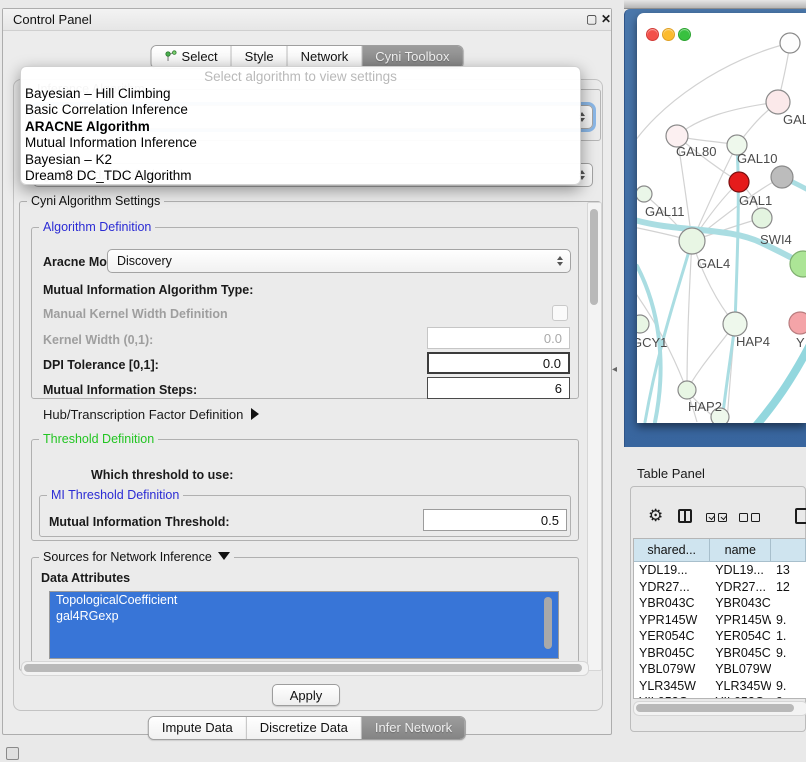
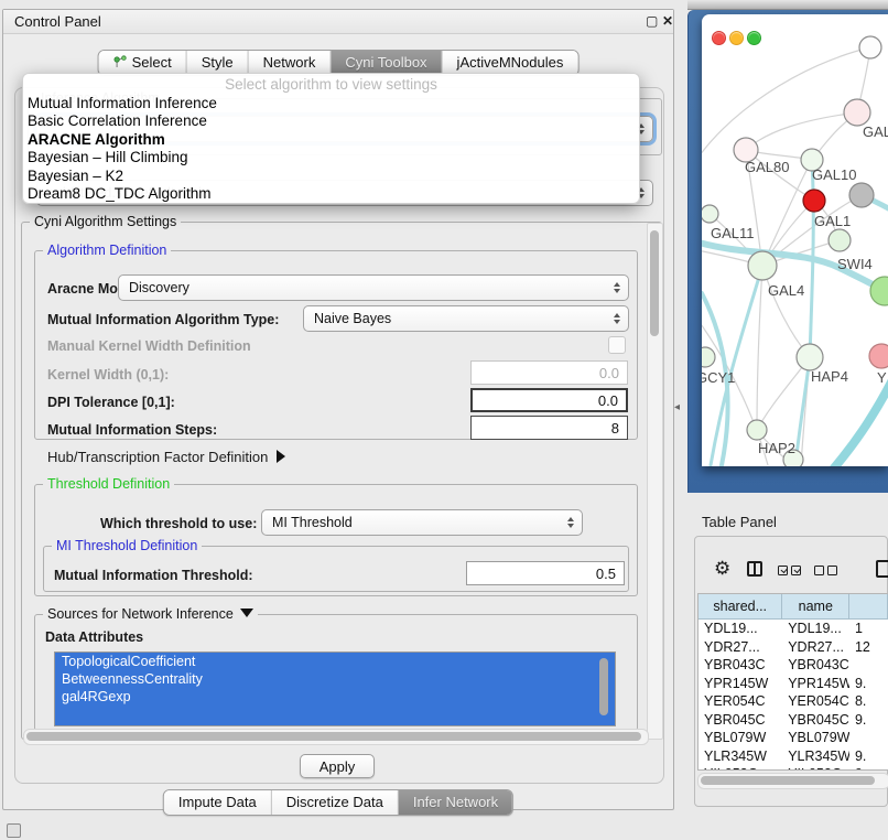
  Control Panel
  ▢
  ✕
  Select
  Style
  Network
  Cyni Toolbox
+ jActiveMNodules
  Select algorithm to view settings
- Bayesian – Hill Climbing
+ Mutual Information Inference
  Basic Correlation Inference
  ARACNE Algorithm
- Mutual Information Inference
+ Bayesian – Hill Climbing
  Bayesian – K2
  Dream8 DC_TDC Algorithm
  Cyni Algorithm Settings
  Algorithm Definition
  Aracne Mo
  Discovery
  Mutual Information Algorithm Type:
+ Naive Bayes
  Manual Kernel Width Definition
  Kernel Width (0,1):
  0.0
  DPI Tolerance [0,1]:
  0.0
  Mutual Information Steps:
- 6
+ 8
  Hub/Transcription Factor Definition
  Threshold Definition
  Which threshold to use:
+ MI Threshold
  MI Threshold Definition
  Mutual Information Threshold:
  0.5
  Sources for Network Inference
  Data Attributes
  TopologicalCoefficient
+ BetweennessCentrality
  gal4RGexp
  Apply
  Impute Data
  Discretize Data
  Infer Network
  ◂
  GAL
  GAL80
  GAL10
  GAL1
  GAL11
  SWI4
  GAL4
  GCY1
  HAP4
  Y
  HAP2
  Table Panel
  ⚙
  shared...
  name
  YDL19...
  YDL19...
- 13
+ 1
  YDR27...
  YDR27...
  12
  YBR043C
  YBR043C
  YPR145W
  YPR145W
  9.
  YER054C
  YER054C
- 1.
+ 8.
  YBR045C
  YBR045C
  9.
  YBL079W
  YBL079W
  YLR345W
  YLR345W
  9.
